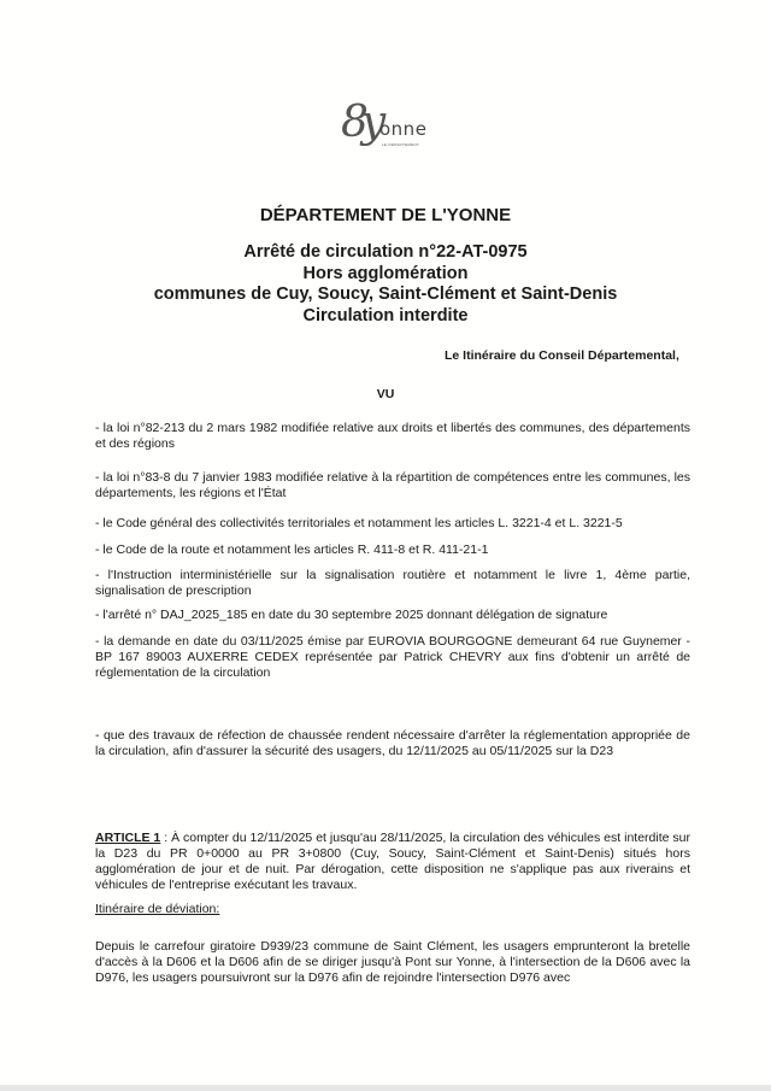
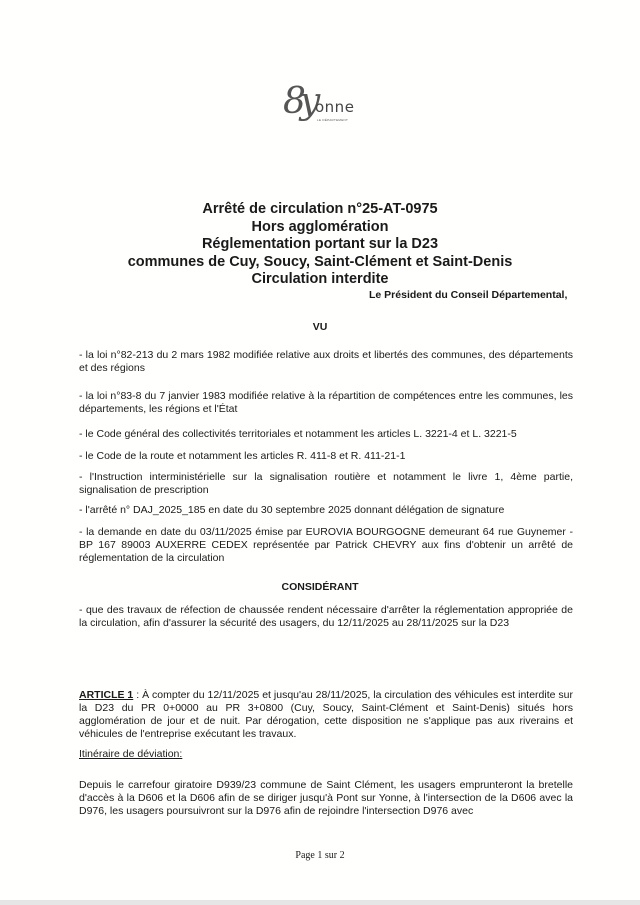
  8y
  onne
- DÉPARTEMENT DE L'YONNE
- Arrêté de circulation n°22-AT-0975
+ Arrêté de circulation n°25-AT-0975
  Hors agglomération
+ Réglementation portant sur la D23
  communes de Cuy, Soucy, Saint-Clément et Saint-Denis
  Circulation interdite
- Le Itinéraire du Conseil Départemental,
+ Le Président du Conseil Départemental,
  VU
  - la loi n°82-213 du 2 mars 1982 modifiée relative aux droits et libertés des communes, des départements et des régions
  - la loi n°83-8 du 7 janvier 1983 modifiée relative à la répartition de compétences entre les communes, les départements, les régions et l'État
  - le Code général des collectivités territoriales et notamment les articles L. 3221-4 et L. 3221-5
  - le Code de la route et notamment les articles R. 411-8 et R. 411-21-1
  - l'Instruction interministérielle sur la signalisation routière et notamment le livre 1, 4ème partie, signalisation de prescription
  - l'arrêté n° DAJ_2025_185 en date du 30 septembre 2025 donnant délégation de signature
  - la demande en date du 03/11/2025 émise par EUROVIA BOURGOGNE demeurant 64 rue Guynemer - BP 167 89003 AUXERRE CEDEX représentée par Patrick CHEVRY aux fins d'obtenir un arrêté de réglementation de la circulation
+ CONSIDÉRANT
- - que des travaux de réfection de chaussée rendent nécessaire d'arrêter la réglementation appropriée de la circulation, afin d'assurer la sécurité des usagers, du 12/11/2025 au 05/11/2025 sur la D23
+ - que des travaux de réfection de chaussée rendent nécessaire d'arrêter la réglementation appropriée de la circulation, afin d'assurer la sécurité des usagers, du 12/11/2025 au 28/11/2025 sur la D23
  ARTICLE 1 : À compter du 12/11/2025 et jusqu'au 28/11/2025, la circulation des véhicules est interdite sur la D23 du PR 0+0000 au PR 3+0800 (Cuy, Soucy, Saint-Clément et Saint-Denis) situés hors agglomération de jour et de nuit. Par dérogation, cette disposition ne s'applique pas aux riverains et véhicules de l'entreprise exécutant les travaux.
  Itinéraire de déviation:
  Depuis le carrefour giratoire D939/23 commune de Saint Clément, les usagers emprunteront la bretelle d'accès à la D606 et la D606 afin de se diriger jusqu'à Pont sur Yonne, à l'intersection de la D606 avec la D976, les usagers poursuivront sur la D976 afin de rejoindre l'intersection D976 avec
+ Page 1 sur 2
